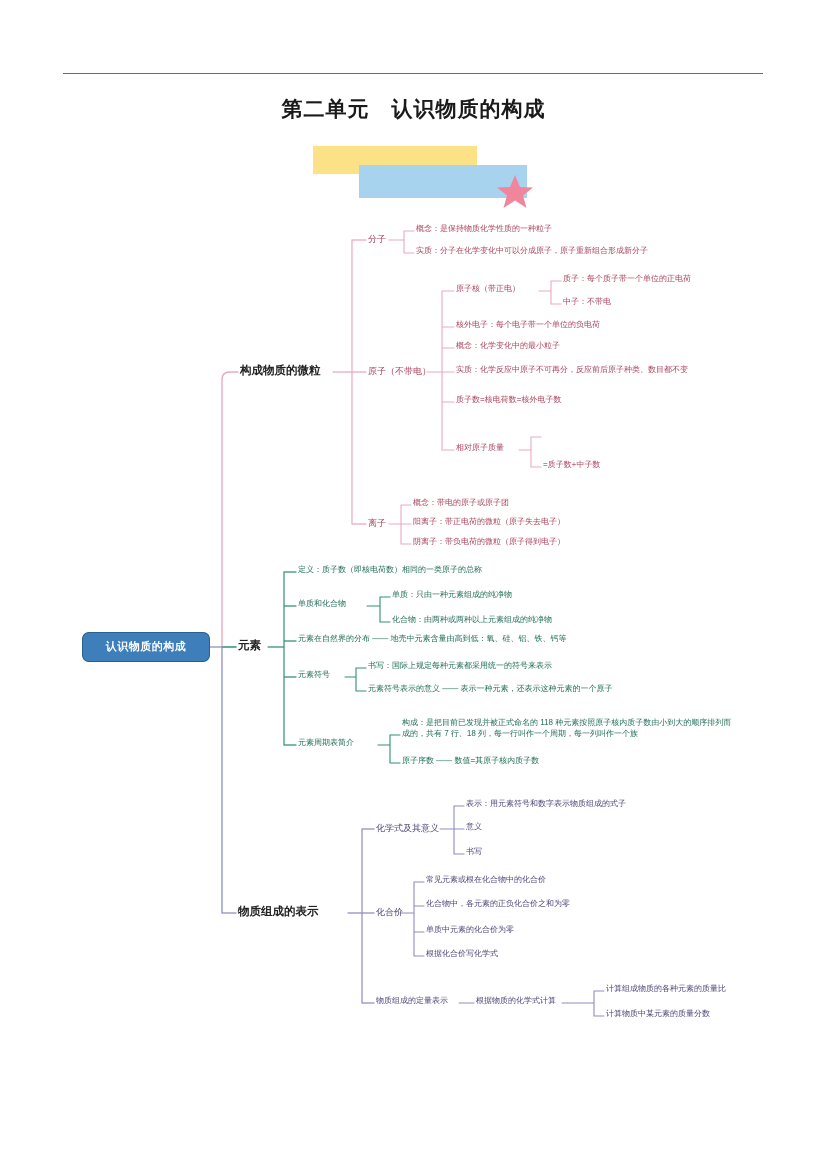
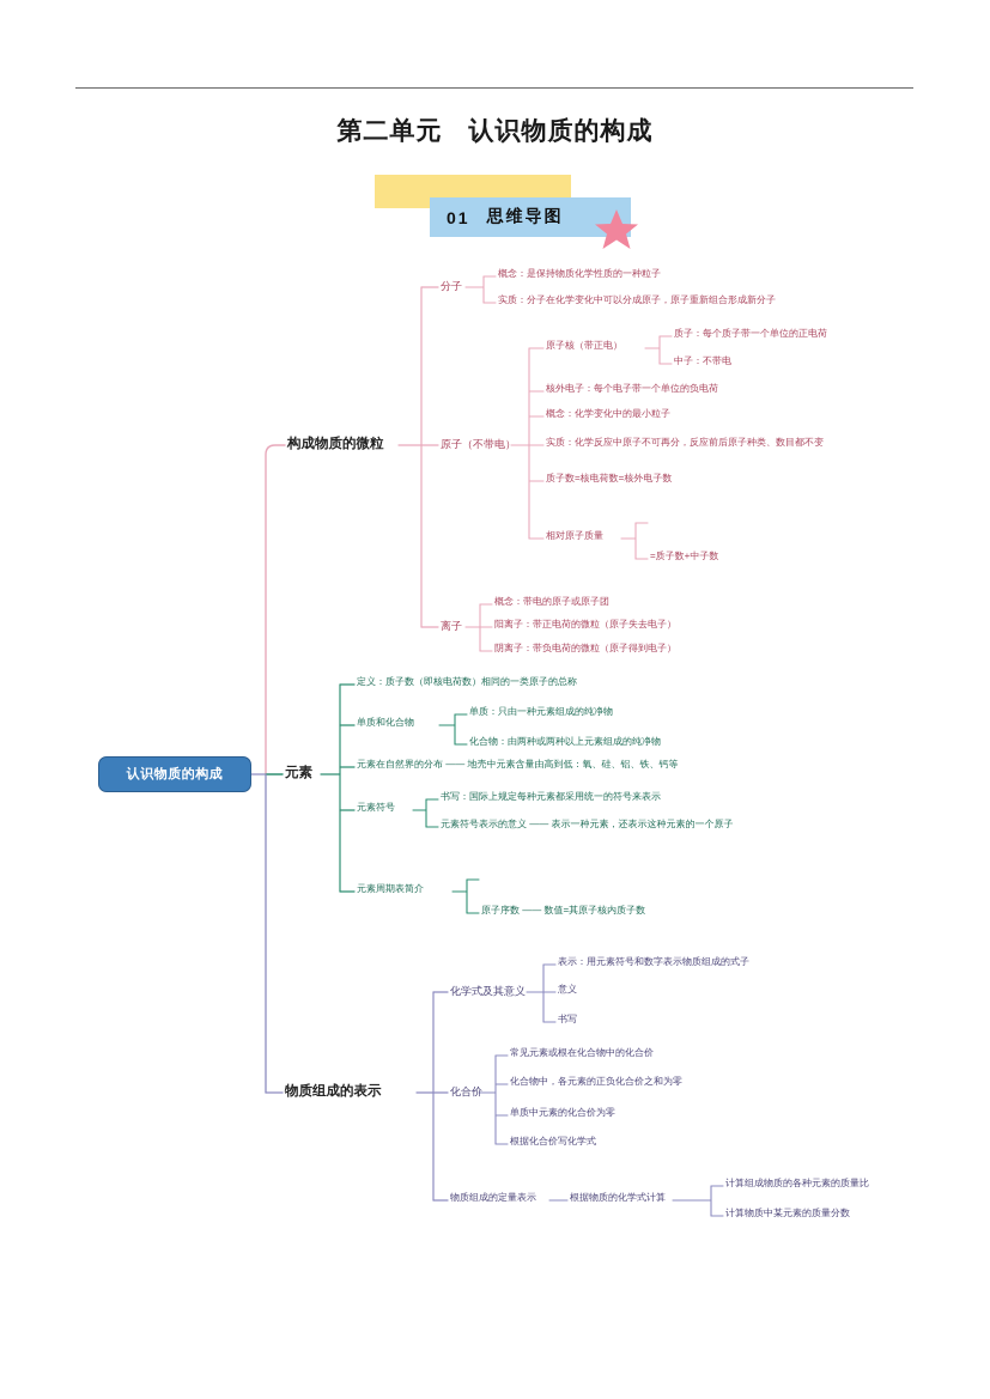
  第二单元 认识物质的构成
+ 01
+ 思维导图
  认识物质的构成
  构成物质的微粒
  分子
  概念：是保持物质化学性质的一种粒子
  实质：分子在化学变化中可以分成原子，原子重新组合形成新分子
  原子（不带电）
  原子核（带正电）
  质子：每个质子带一个单位的正电荷
  中子：不带电
  核外电子：每个电子带一个单位的负电荷
  概念：化学变化中的最小粒子
  实质：化学反应中原子不可再分，反应前后原子种类、数目都不变
  质子数=核电荷数=核外电子数
  相对原子质量
  =质子数+中子数
  离子
  概念：带电的原子或原子团
  阳离子：带正电荷的微粒（原子失去电子）
  阴离子：带负电荷的微粒（原子得到电子）
  元素
  定义：质子数（即核电荷数）相同的一类原子的总称
  单质和化合物
  单质：只由一种元素组成的纯净物
  化合物：由两种或两种以上元素组成的纯净物
  元素在自然界的分布 —— 地壳中元素含量由高到低：氧、硅、铝、铁、钙等
  元素符号
  书写：国际上规定每种元素都采用统一的符号来表示
  元素符号表示的意义 —— 表示一种元素，还表示这种元素的一个原子
  元素周期表简介
- 构成：是把目前已发现并被正式命名的 118 种元素按照原子核内质子数由小到大的顺序排列而成的，共有 7 行、18 列，每一行叫作一个周期，每一列叫作一个族
  原子序数 —— 数值=其原子核内质子数
  物质组成的表示
  化学式及其意义
  表示：用元素符号和数字表示物质组成的式子
  意义
  书写
  化合价
  常见元素或根在化合物中的化合价
  化合物中，各元素的正负化合价之和为零
  单质中元素的化合价为零
  根据化合价写化学式
  物质组成的定量表示
  根据物质的化学式计算
  计算组成物质的各种元素的质量比
  计算物质中某元素的质量分数
